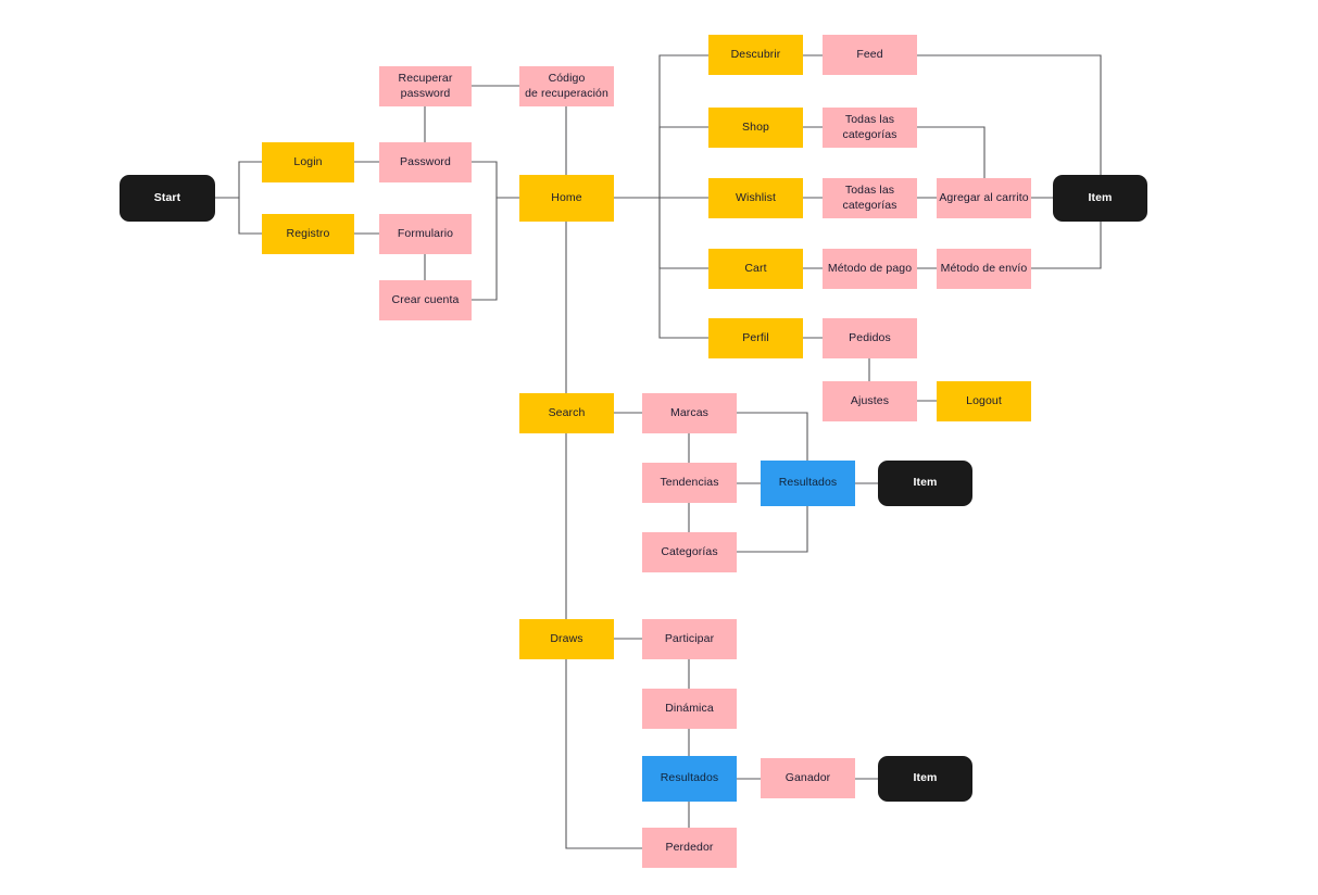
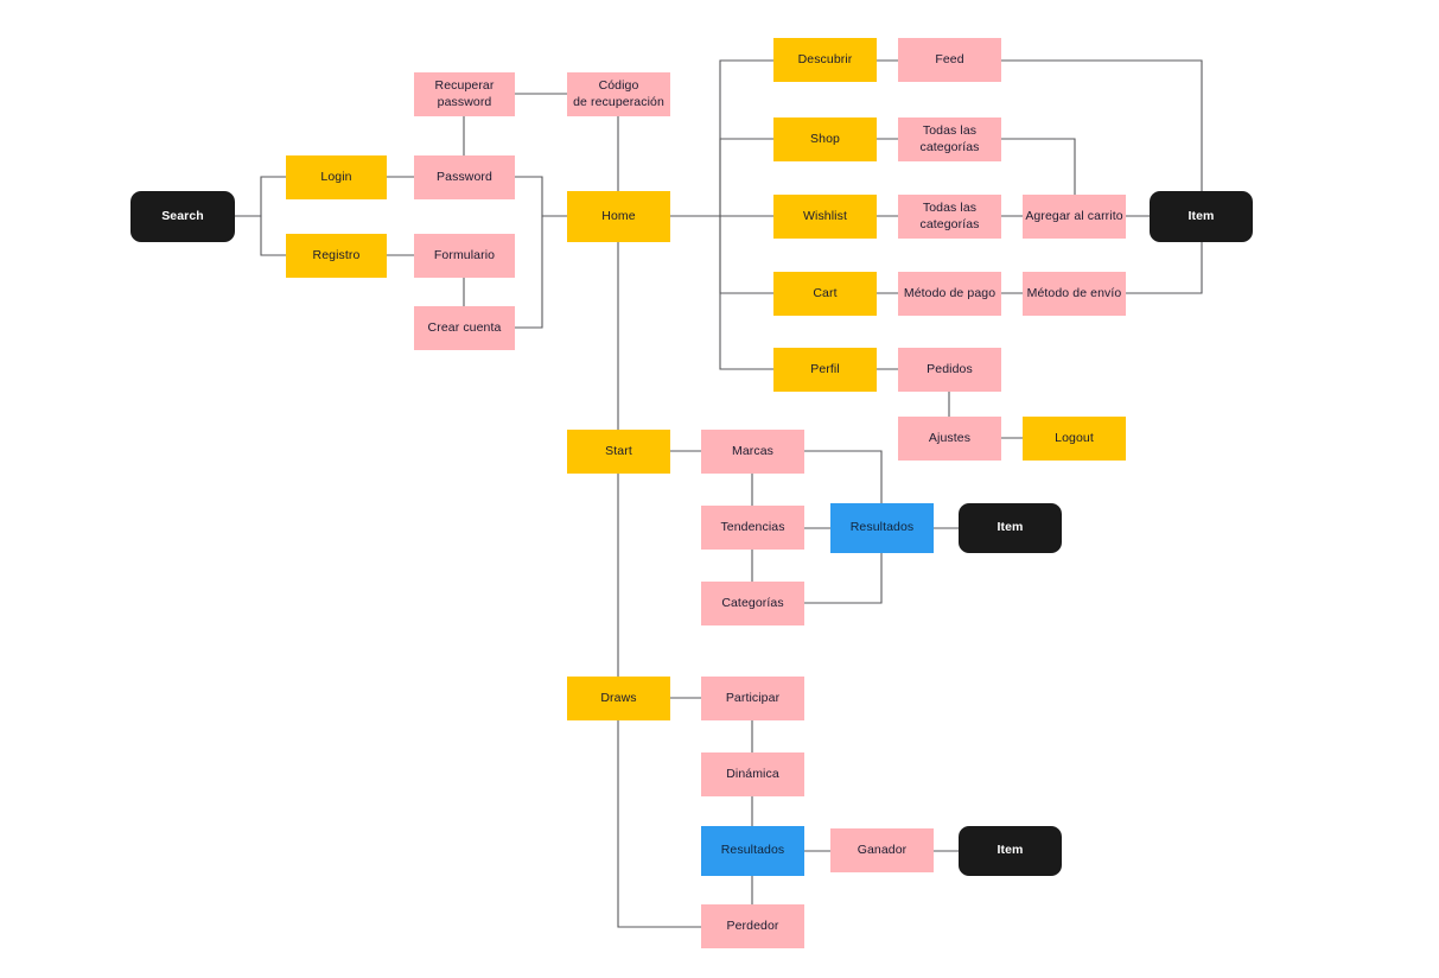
- Start
+ Search
  Login
  Registro
  Password
  Recuperar
  password
  Código
  de recuperación
  Formulario
  Crear cuenta
  Home
  Descubrir
  Feed
  Shop
  Todas las
  categorías
  Wishlist
  Todas las
  categorías
  Agregar al carrito
  Item
  Cart
  Método de pago
  Método de envío
  Perfil
  Pedidos
  Ajustes
  Logout
- Search
+ Start
  Marcas
  Tendencias
  Categorías
  Resultados
  Item
  Draws
  Participar
  Dinámica
  Resultados
  Ganador
  Item
  Perdedor
